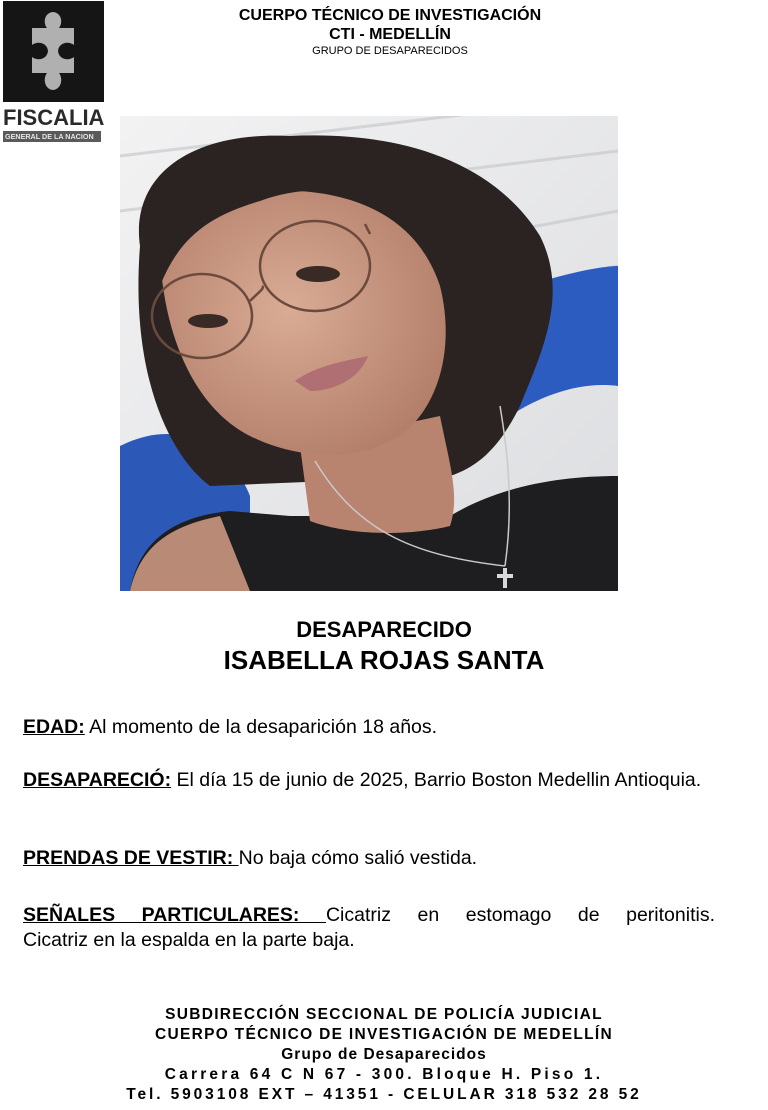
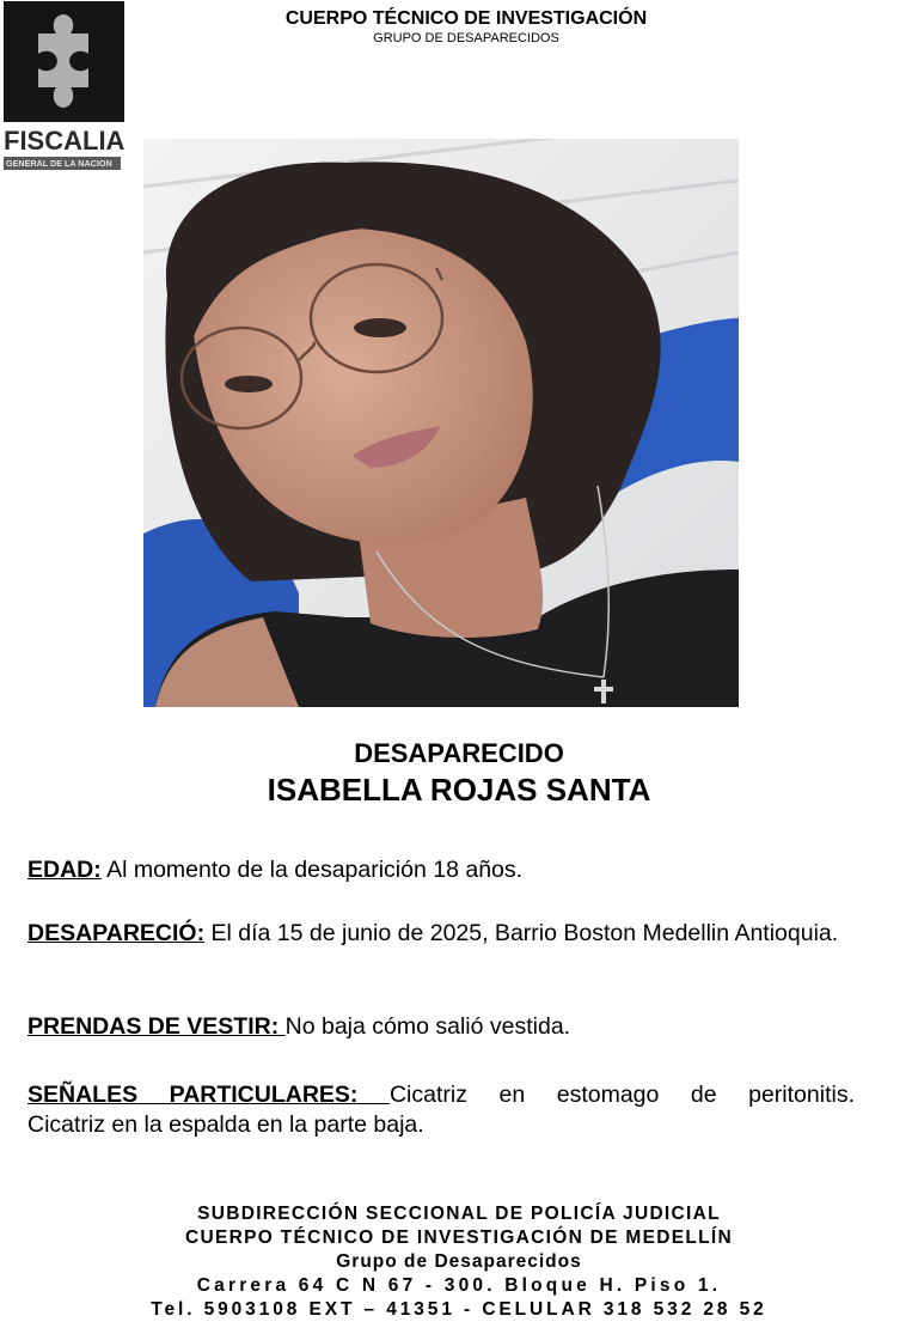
  FISCALIA
  GENERAL DE LA NACION
  CUERPO TÉCNICO DE INVESTIGACIÓN
- CTI - MEDELLÍN
  GRUPO DE DESAPARECIDOS
  DESAPARECIDO
  ISABELLA ROJAS SANTA
  EDAD: Al momento de la desaparición 18 años.
  DESAPARECIÓ: El día 15 de junio de 2025, Barrio Boston Medellin Antioquia.
  PRENDAS DE VESTIR: No baja cómo salió vestida.
  SEÑALES PARTICULARES: Cicatriz en estomago de peritonitis.
  Cicatriz en la espalda en la parte baja.
  SUBDIRECCIÓN SECCIONAL DE POLICÍA JUDICIAL
  CUERPO TÉCNICO DE INVESTIGACIÓN DE MEDELLÍN
  Grupo de Desaparecidos
  Carrera 64 C N 67 - 300. Bloque H. Piso 1.
  Tel. 5903108 EXT – 41351 - CELULAR 318 532 28 52
